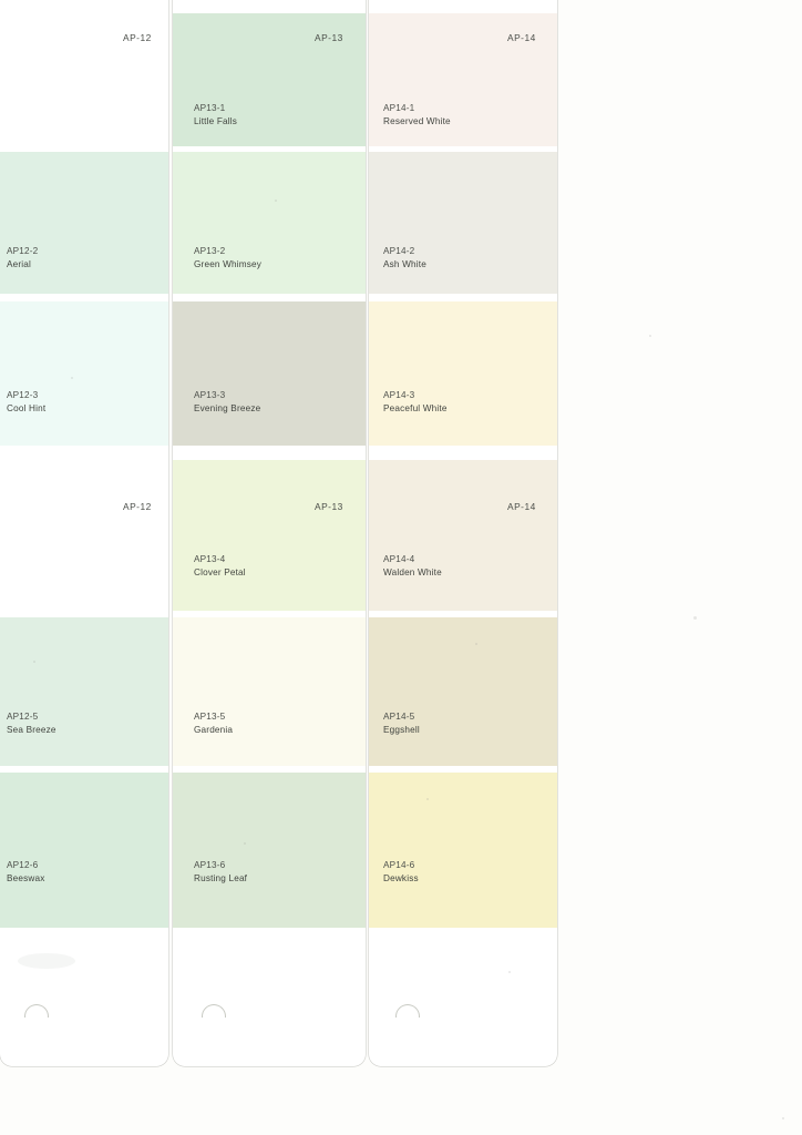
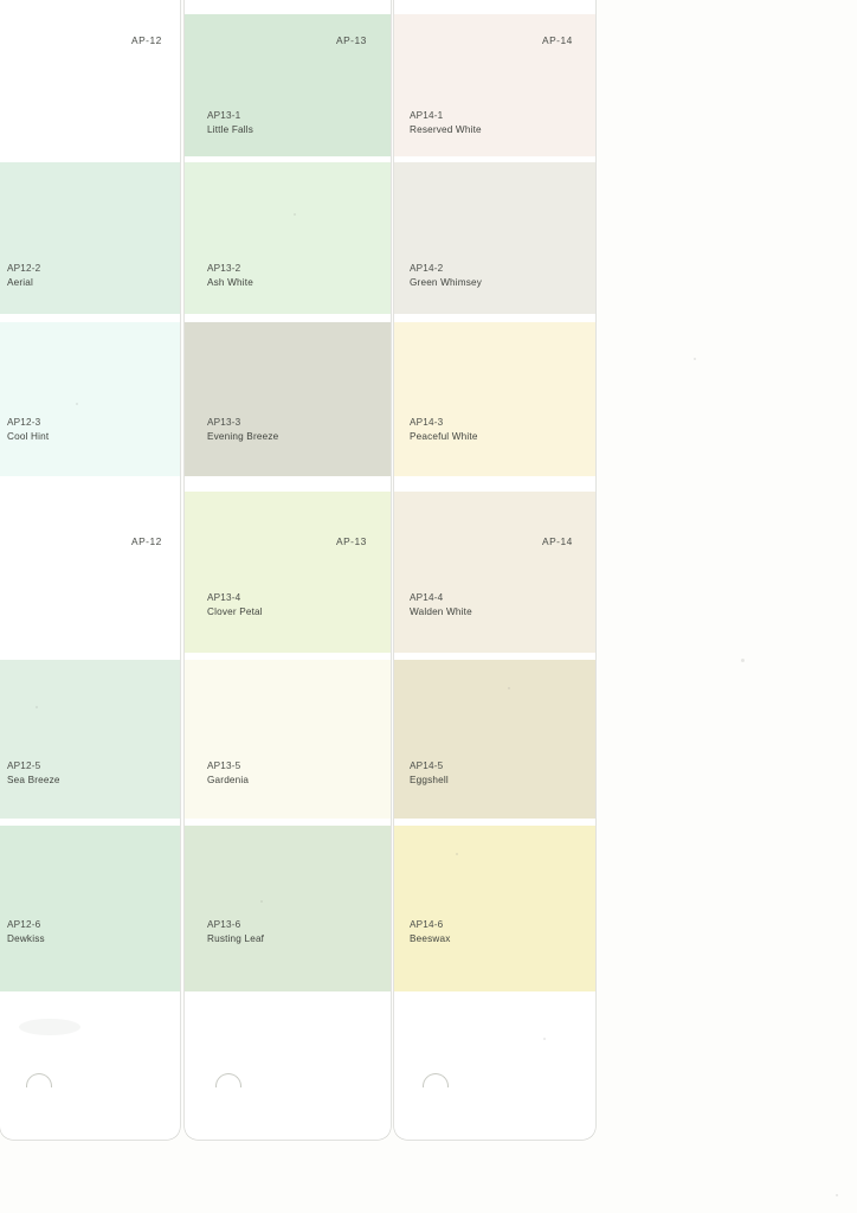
  AP12-2
  Aerial
  AP12-3
  Cool Hint
  AP12-5
  Sea Breeze
  AP12-6
- Beeswax
+ Dewkiss
  AP-12
  AP-12
  AP13-1
  Little Falls
  AP13-2
- Green Whimsey
+ Ash White
  AP13-3
  Evening Breeze
  AP13-4
  Clover Petal
  AP13-5
  Gardenia
  AP13-6
  Rusting Leaf
  AP-13
  AP-13
  AP14-1
  Reserved White
  AP14-2
- Ash White
+ Green Whimsey
  AP14-3
  Peaceful White
  AP14-4
  Walden White
  AP14-5
  Eggshell
  AP14-6
- Dewkiss
+ Beeswax
  AP-14
  AP-14
